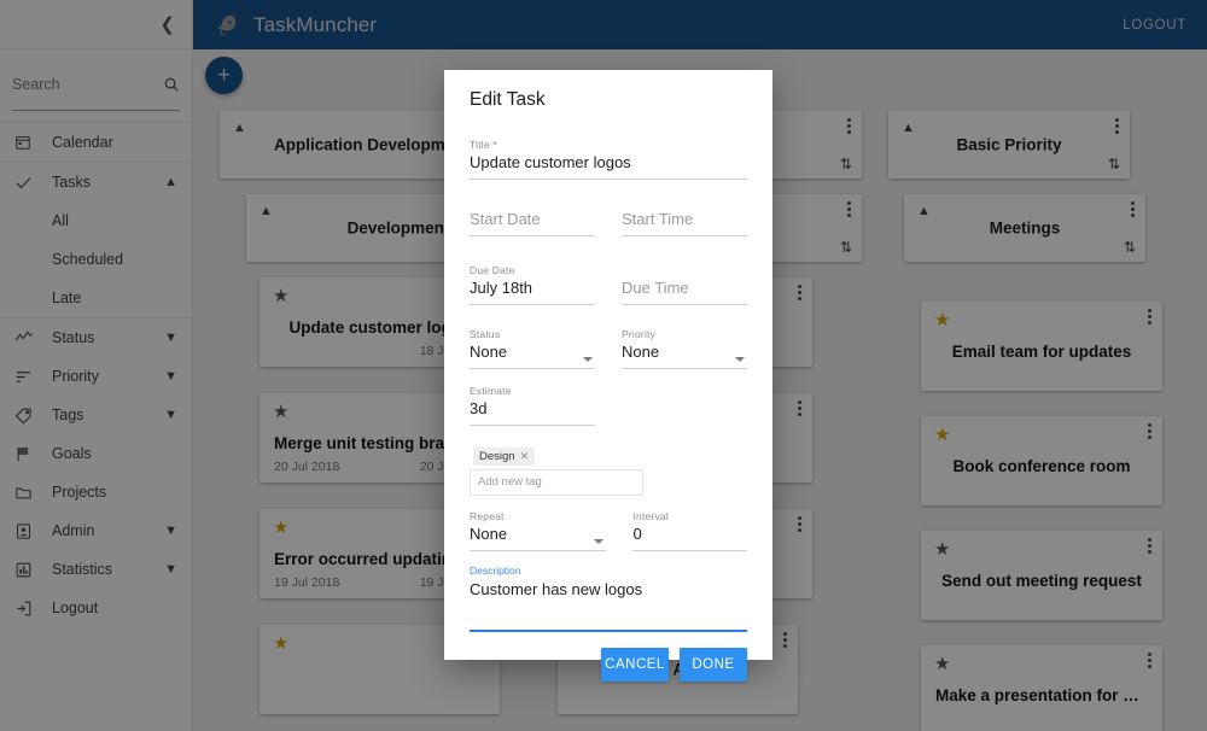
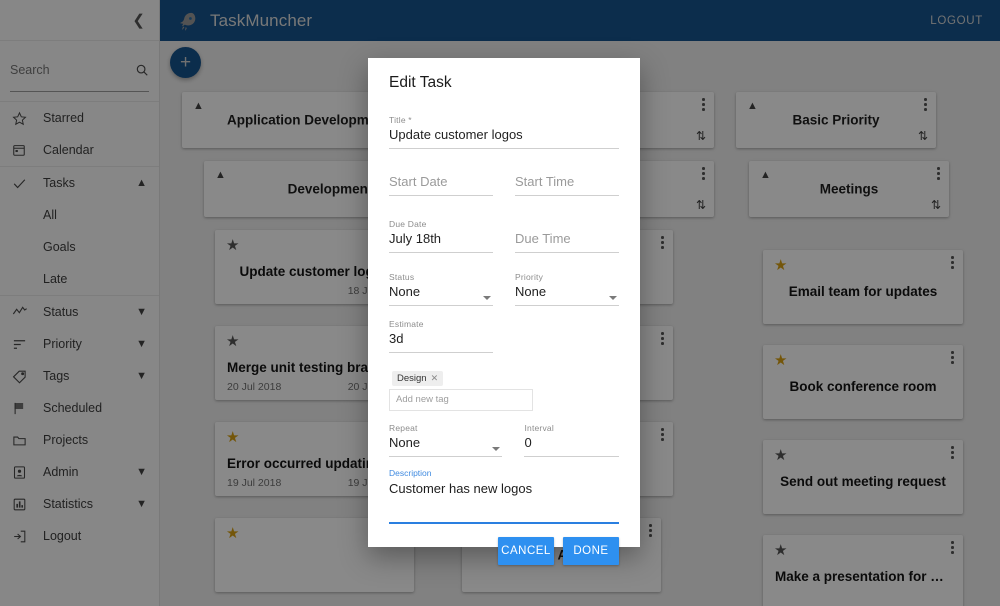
  ❮
  Search
+ Starred
  Calendar
  Tasks
  ▲
  All
- Scheduled
+ Goals
  Late
  Status
  ▼
  Priority
  ▼
  Tags
  ▼
- Goals
+ Scheduled
  Projects
  Admin
  ▼
  Statistics
  ▼
  Logout
  TaskMuncher
  LOGOUT
  +
  ▲
  Application Developm
  ▲
  Developmen
  ★
  Update customer lo
  ★
  20 Jul 2018
  ★
  19 Jul 2018
  ★
  ⇅
  ⇅
  ▲
  ⇅
  Basic Priority
  ▲
  ⇅
  Meetings
  ★
  Email team for updates
  ★
  Book conference room
  ★
  Send out meeting request
  ★
  Make a presentation for nex
  Edit Task
  Title *
  Update customer logos
  Start Date
  Start Time
  Due Date
  July 18th
  Due Time
  Status
  None
  Priority
  None
  Estimate
  3d
  Design
  ✕
  Add new tag
  Repeat
  None
  Interval
  0
  Description
  Customer has new logos
  CANCEL
  DONE
